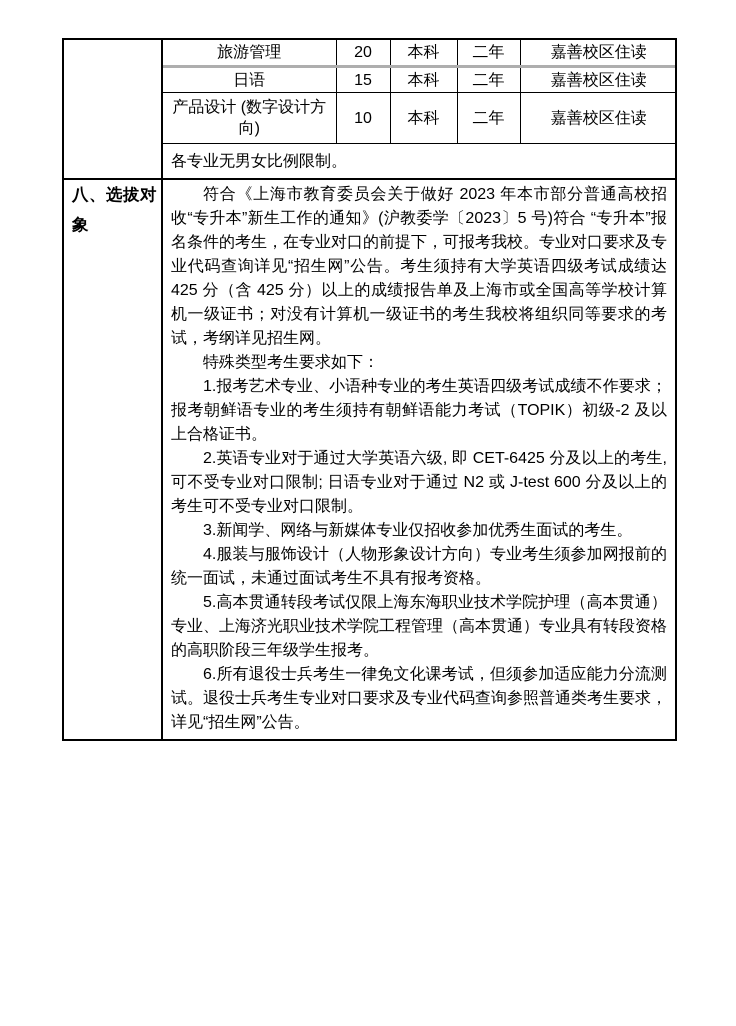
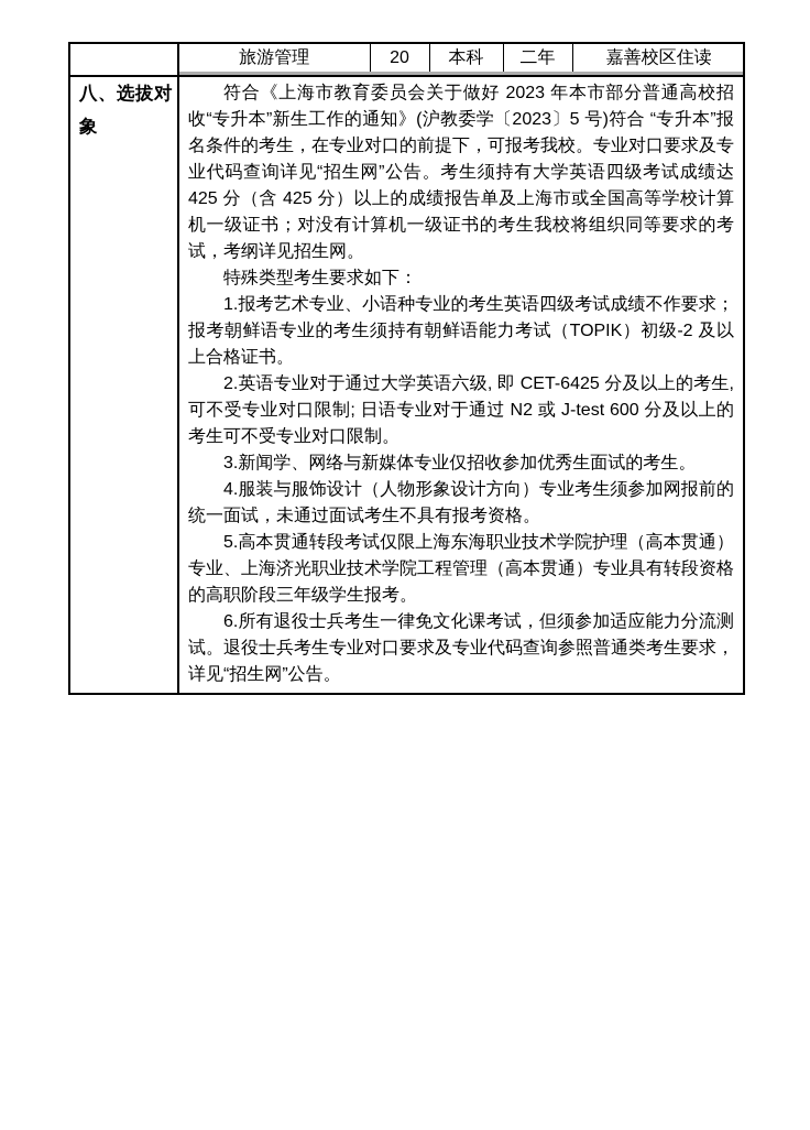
  旅游管理	20	本科	二年	嘉善校区住读
- 日语	15	本科	二年	嘉善校区住读
- 产品设计 (数字设计方向)	10	本科	二年	嘉善校区住读
- 各专业无男女比例限制。
  八、选拔对象	符合《上海市教育委员会关于做好 2023 年本市部分普通高校招收“专升本”新生工作的通知》(沪教委学〔2023〕5 号)符合 “专升本”报名条件的考生，在专业对口的前提下，可报考我校。专业对口要求及专业代码查询详见“招生网”公告。考生须持有大学英语四级考试成绩达 425 分（含 425 分）以上的成绩报告单及上海市或全国高等学校计算机一级证书；对没有计算机一级证书的考生我校将组织同等要求的考试，考纲详见招生网。 特殊类型考生要求如下： 1.报考艺术专业、小语种专业的考生英语四级考试成绩不作要求；报考朝鲜语专业的考生须持有朝鲜语能力考试（TOPIK）初级-2 及以上合格证书。 2.英语专业对于通过大学英语六级, 即 CET-6425 分及以上的考生, 可不受专业对口限制; 日语专业对于通过 N2 或 J-test 600 分及以上的考生可不受专业对口限制。 3.新闻学、网络与新媒体专业仅招收参加优秀生面试的考生。 4.服装与服饰设计（人物形象设计方向）专业考生须参加网报前的统一面试，未通过面试考生不具有报考资格。 5.高本贯通转段考试仅限上海东海职业技术学院护理（高本贯通）专业、上海济光职业技术学院工程管理（高本贯通）专业具有转段资格的高职阶段三年级学生报考。 6.所有退役士兵考生一律免文化课考试，但须参加适应能力分流测试。退役士兵考生专业对口要求及专业代码查询参照普通类考生要求，详见“招生网”公告。
